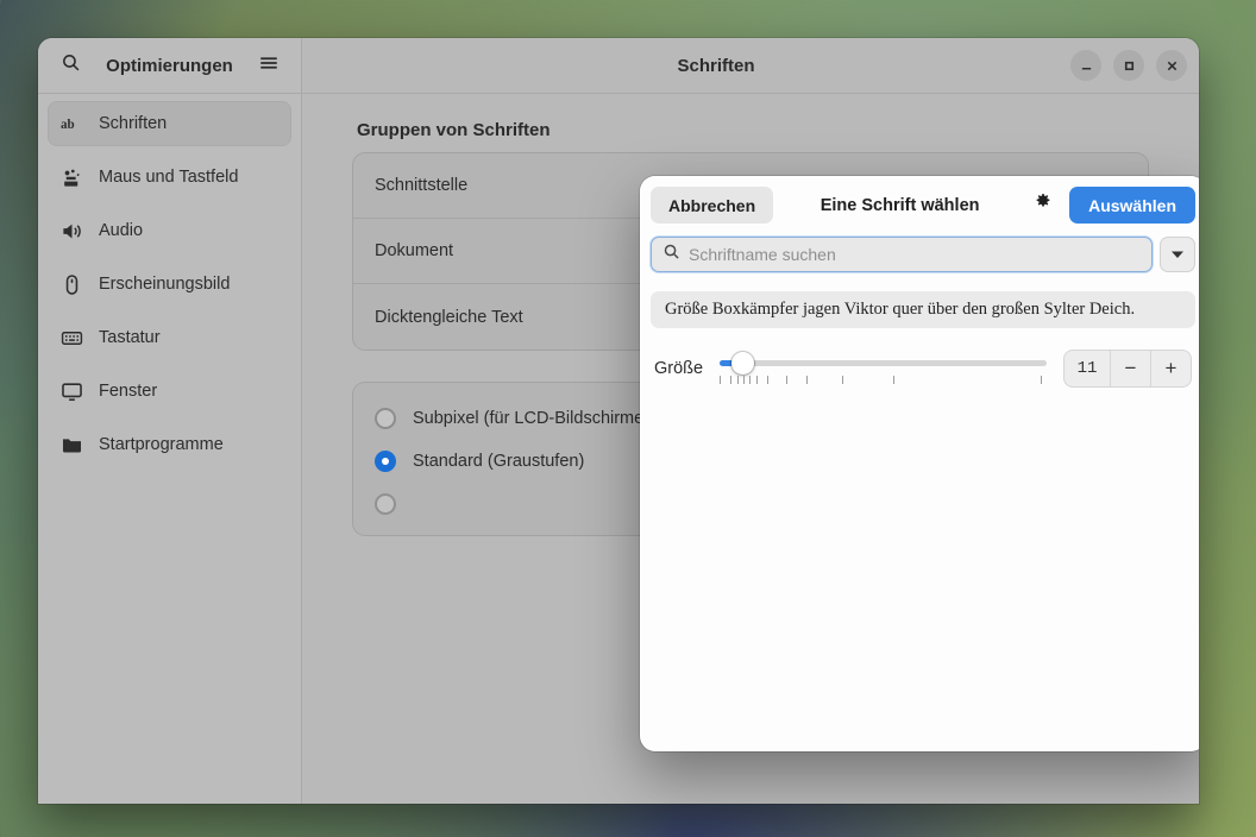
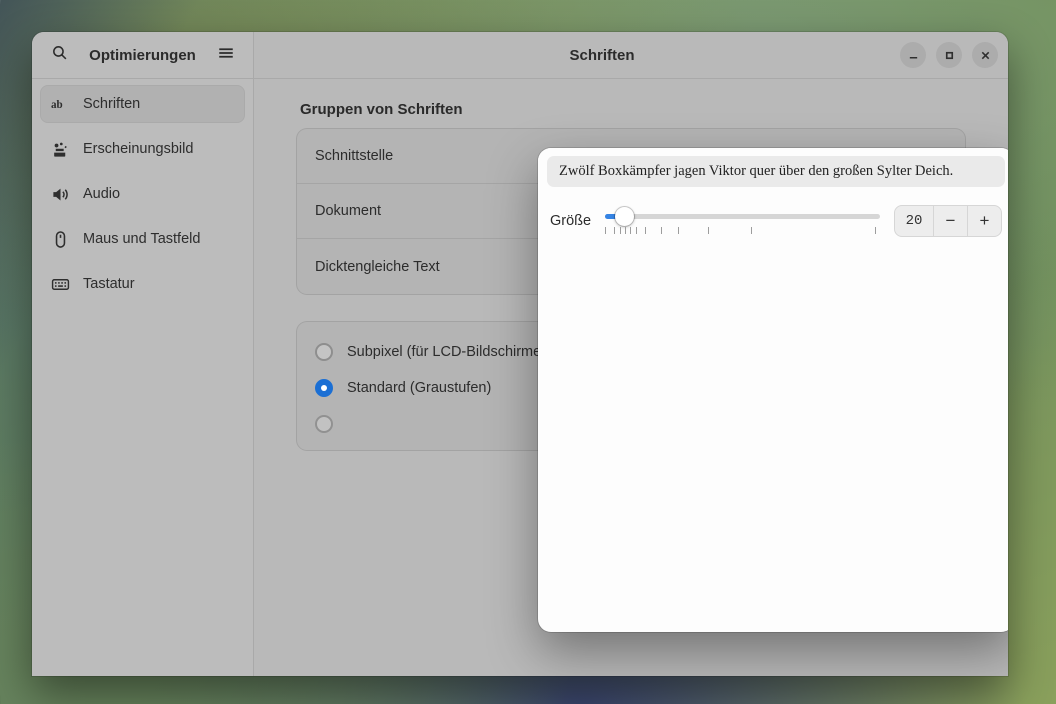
  Optimierungen
  ab
  Schriften
- Maus und Tastfeld
+ Erscheinungsbild
  Audio
- Erscheinungsbild
+ Maus und Tastfeld
  Tastatur
- Fenster
- Startprogramme
  Schriften
  Gruppen von Schriften
  Schnittstelle
  Dokument
  Dicktengleiche Text
  Subpixel (für LCD-Bildschirm
  Standard (Graustufen)
- Abbrechen
- Eine Schrift wählen
- Auswählen
- Schriftname suchen
- Größe Boxkämpfer jagen Viktor quer über den großen Sylter Deich.
+ Zwölf Boxkämpfer jagen Viktor quer über den großen Sylter Deich.
  Größe
- 11
+ 20
  −
  +
